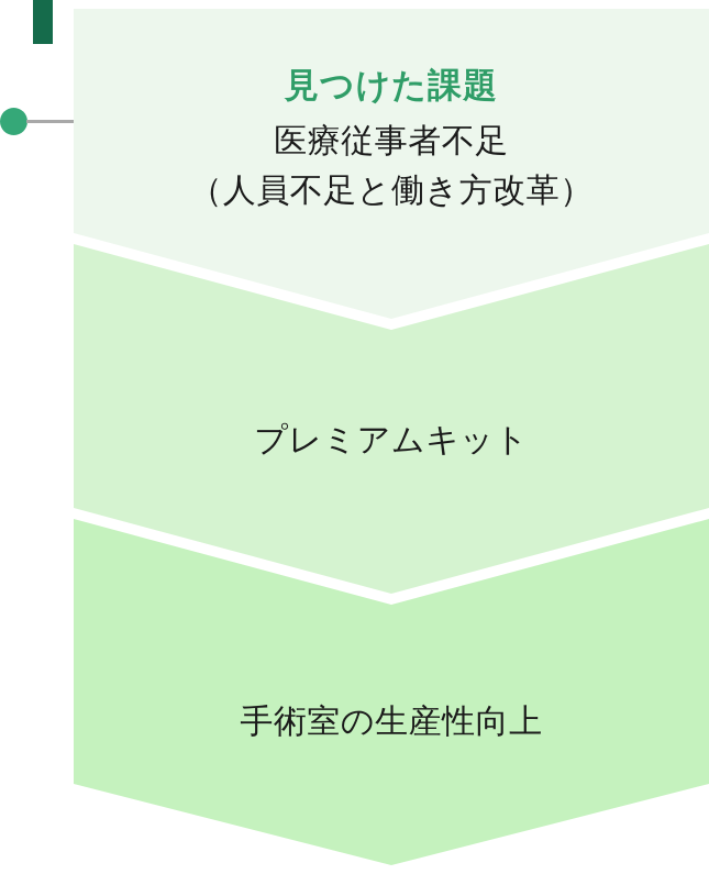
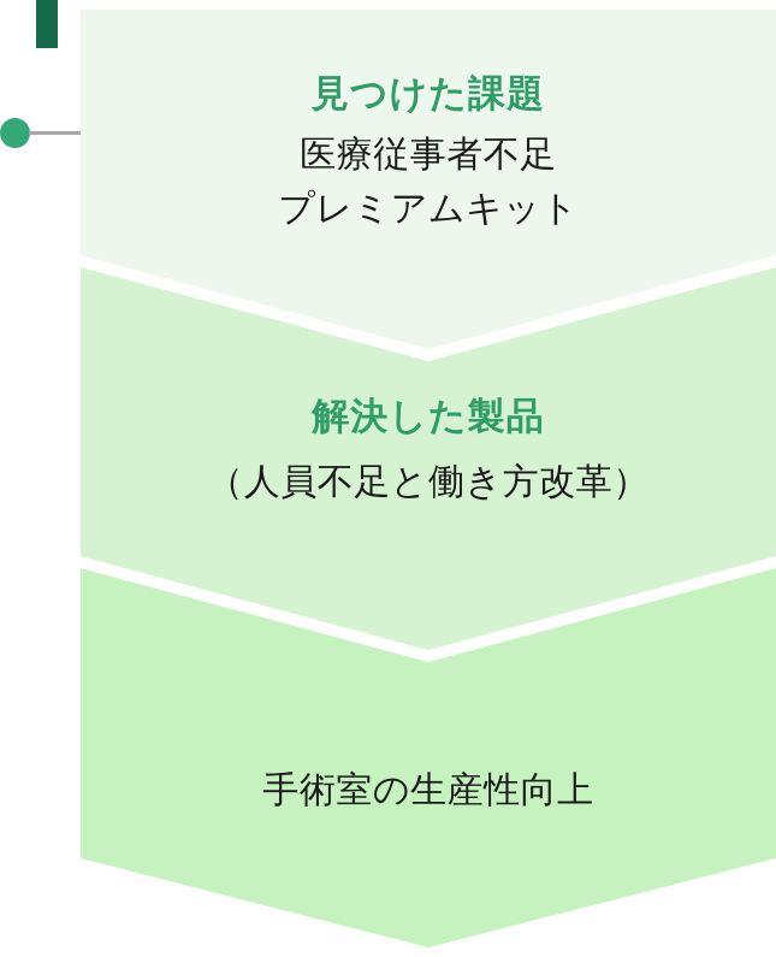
  見つけた課題
  医療従事者不足
- （人員不足と働き方改革）
+ プレミアムキット
+ 解決した製品
- プレミアムキット
+ （人員不足と働き方改革）
  手術室の生産性向上
